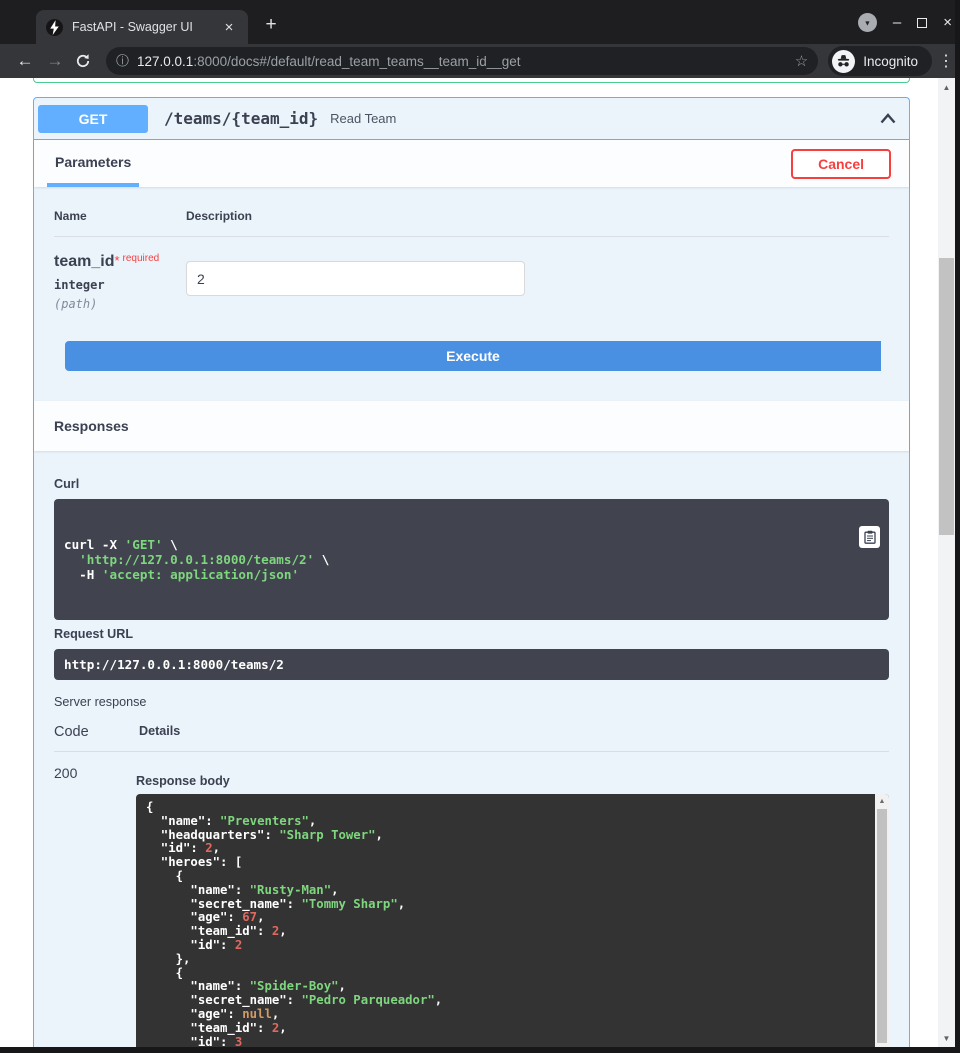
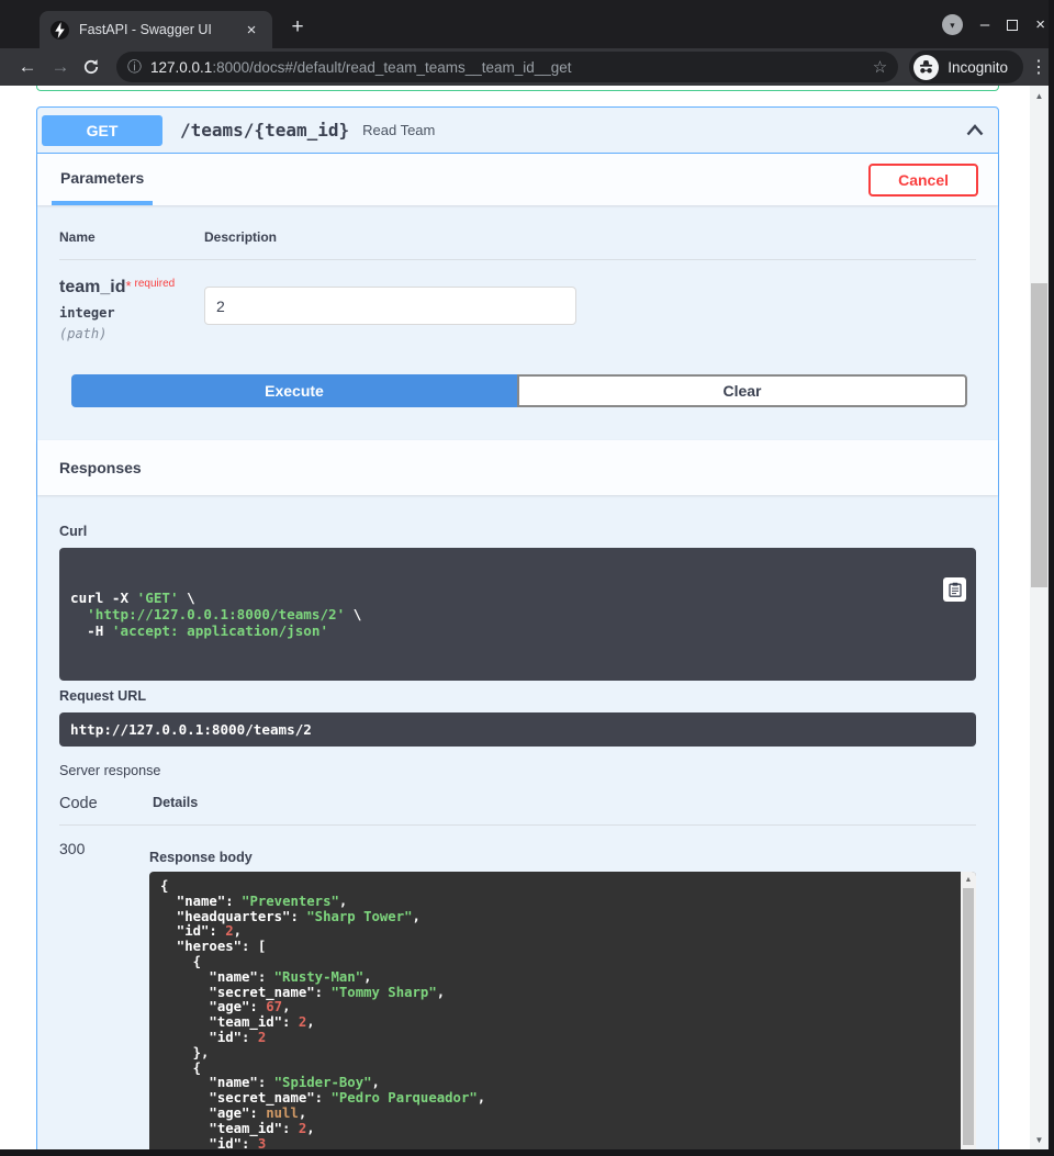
  FastAPI - Swagger UI
  ×
  +
  ▼
  –
  ×
  ←
  →
  ⓘ
  127.0.0.1:8000/docs#/default/read_team_teams__team_id__get
  ☆
  Incognito
  ⋮
  GET
  /teams/{team_id}
  Read Team
  Parameters
  Cancel
  Name
  Description
  team_id* required
  integer
  (path)
  2
  Execute
+ Clear
  Responses
  Curl
  curl -X 'GET' \
  'http://127.0.0.1:8000/teams/2' \
  -H 'accept: application/json'
  Request URL
  http://127.0.0.1:8000/teams/2
  Server response
  Code
  Details
- 200
+ 300
  Response body
  {
  "name": "Preventers",
  "headquarters": "Sharp Tower",
  "id": 2,
  "heroes": [
  {
  "name": "Rusty-Man",
  "secret_name": "Tommy Sharp",
  "age": 67,
  "team_id": 2,
  "id": 2
  },
  {
  "name": "Spider-Boy",
  "secret_name": "Pedro Parqueador",
  "age": null,
  "team_id": 2,
  "id": 3
  ▲
  ▼
